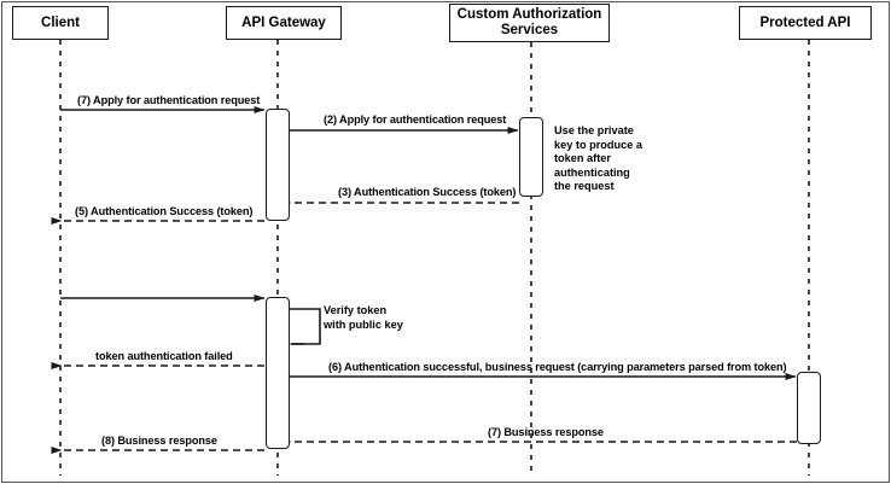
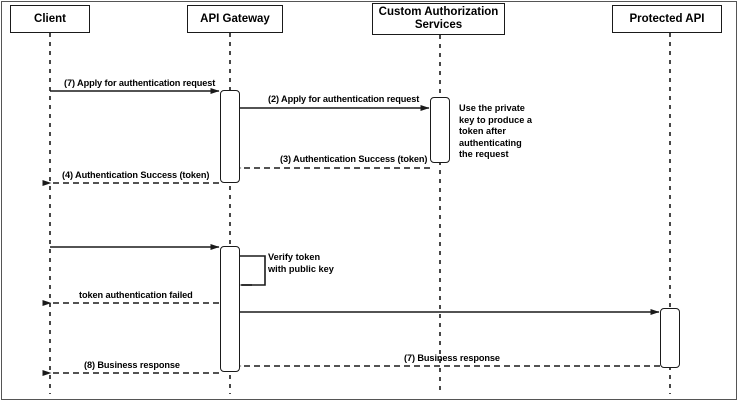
  Client
  API Gateway
  Custom Authorization Services
  Protected API
  (7) Apply for authentication request
  (2) Apply for authentication request
  (3) Authentication Success (token)
- (5) Authentication Success (token)
+ (4) Authentication Success (token)
  token authentication failed
- (6) Authentication successful, business request (carrying parameters parsed from token)
  (7) Business response
  (8) Business response
  Verify token
  with public key
  Use the private key to produce a token after authenticating the request
